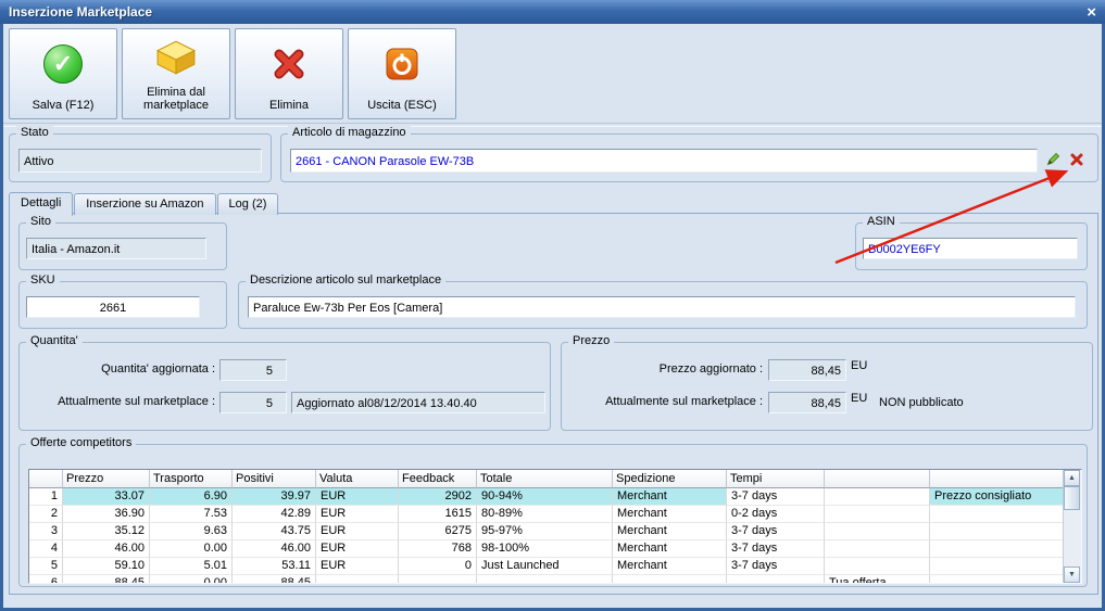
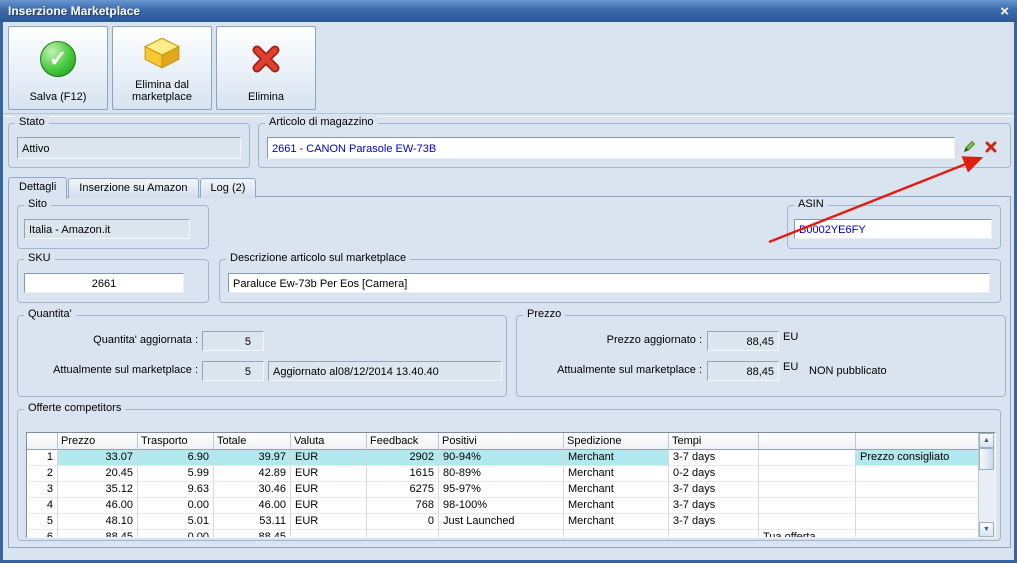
  Inserzione Marketplace
  ×
  ✓
  Salva (F12)
  Elimina dal marketplace
  Elimina
- Uscita (ESC)
  Stato
  Attivo
  Articolo di magazzino
  2661 - CANON Parasole EW-73B
  Dettagli
  Inserzione su Amazon
  Log (2)
  Sito
  Italia - Amazon.it
  ASIN
  0002YE6FY
  SKU
  2661
  Descrizione articolo sul marketplace
  Paraluce Ew-73b Per Eos [Camera]
  Quantita'
  Quantita' aggiornata :
  5
  Attualmente sul marketplace :
  5
  Aggiornato al08/12/2014 13.40.40
  Prezzo
  Prezzo aggiornato :
  88,45
  EU
  Attualmente sul marketplace :
  88,45
  EU
  NON pubblicato
  Offerte competitors
  Prezzo
  Trasporto
- Positivi
+ Totale
  Valuta
  Feedback
- Totale
+ Positivi
  Spedizione
  Tempi
  1
  33.07
  6.90
  39.97
  EUR
  2902
  90-94%
  Merchant
  3-7 days
  Prezzo consigliato
  2
- 36.90
+ 20.45
- 7.53
+ 5.99
  42.89
  EUR
  1615
  80-89%
  Merchant
  0-2 days
  3
  35.12
  9.63
- 43.75
+ 30.46
  EUR
  6275
  95-97%
  Merchant
  3-7 days
  4
  46.00
  0.00
  46.00
  EUR
  768
  98-100%
  Merchant
  3-7 days
  5
- 59.10
+ 48.10
  5.01
  53.11
  EUR
  0
  Just Launched
  Merchant
  3-7 days
